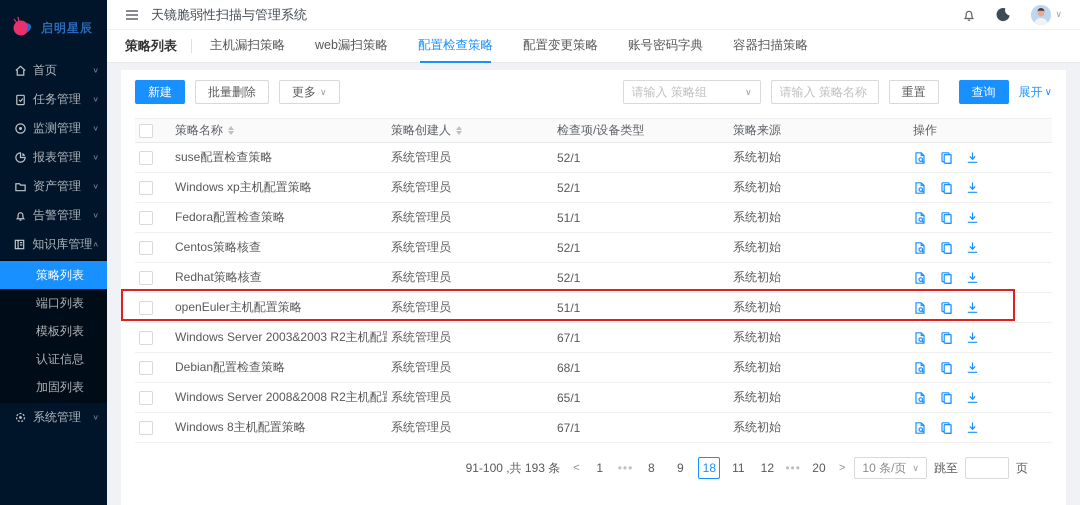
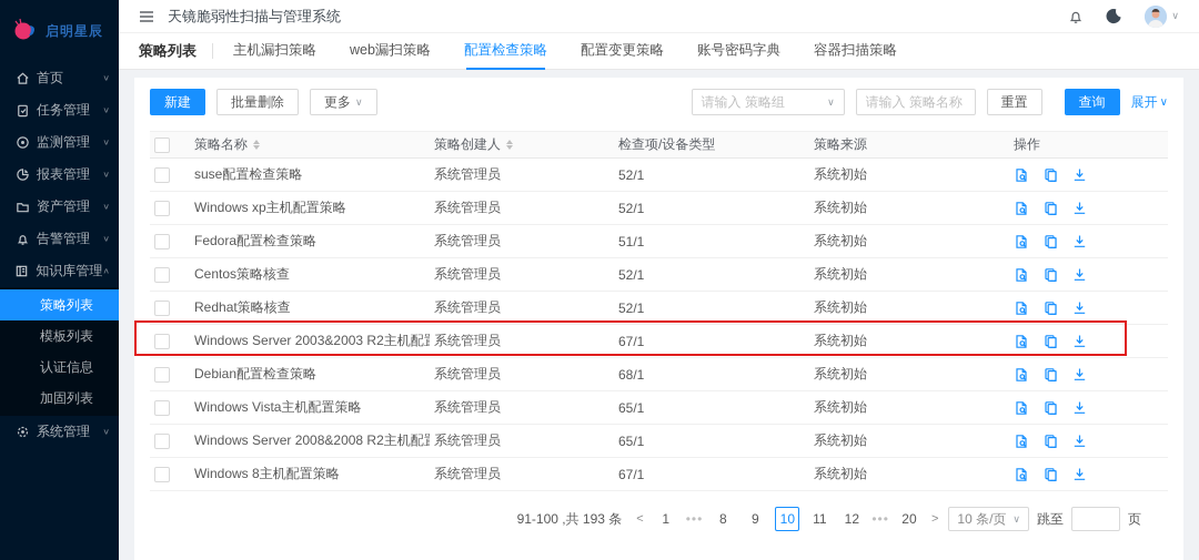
  启明星辰
  首页
  ∨
  任务管理
  ∨
  监测管理
  ∨
  报表管理
  ∨
  资产管理
  ∨
  告警管理
  ∨
  知识库管理
  ∧
  策略列表
- 端口列表
  模板列表
  认证信息
  加固列表
  系统管理
  ∨
  天镜脆弱性扫描与管理系统
  ∨
  策略列表
  主机漏扫策略
  web漏扫策略
  配置检查策略
  配置变更策略
  账号密码字典
  容器扫描策略
  新建
  批量删除
  更多
  ∨
  请输入 策略组
  ∨
  请输入 策略名称
  重置
  查询
  展开
  ∨
  	策略名称	策略创建人	检查项/设备类型	策略来源	操作
  	suse配置检查策略	系统管理员	52/1	系统初始
  	Windows xp主机配置策略	系统管理员	52/1	系统初始
  	Fedora配置检查策略	系统管理员	51/1	系统初始
  	Centos策略核查	系统管理员	52/1	系统初始
  	Redhat策略核查	系统管理员	52/1	系统初始
- 	openEuler主机配置策略	系统管理员	51/1	系统初始
  	Windows Server 2003&2003 R2主机配	系统管理员	67/1	系统初始
  	Debian配置检查策略	系统管理员	68/1	系统初始
+ 	Windows Vista主机配置策略	系统管理员	65/1	系统初始
  	Windows Server 2008&2008 R2主机配	系统管理员	65/1	系统初始
  	Windows 8主机配置策略	系统管理员	67/1	系统初始
  91-100 ,共 193 条
  <
  1
  •••
  8
  9
- 18
+ 10
  11
  12
  •••
  20
  >
  10 条/页
  ∨
  跳至
  页
